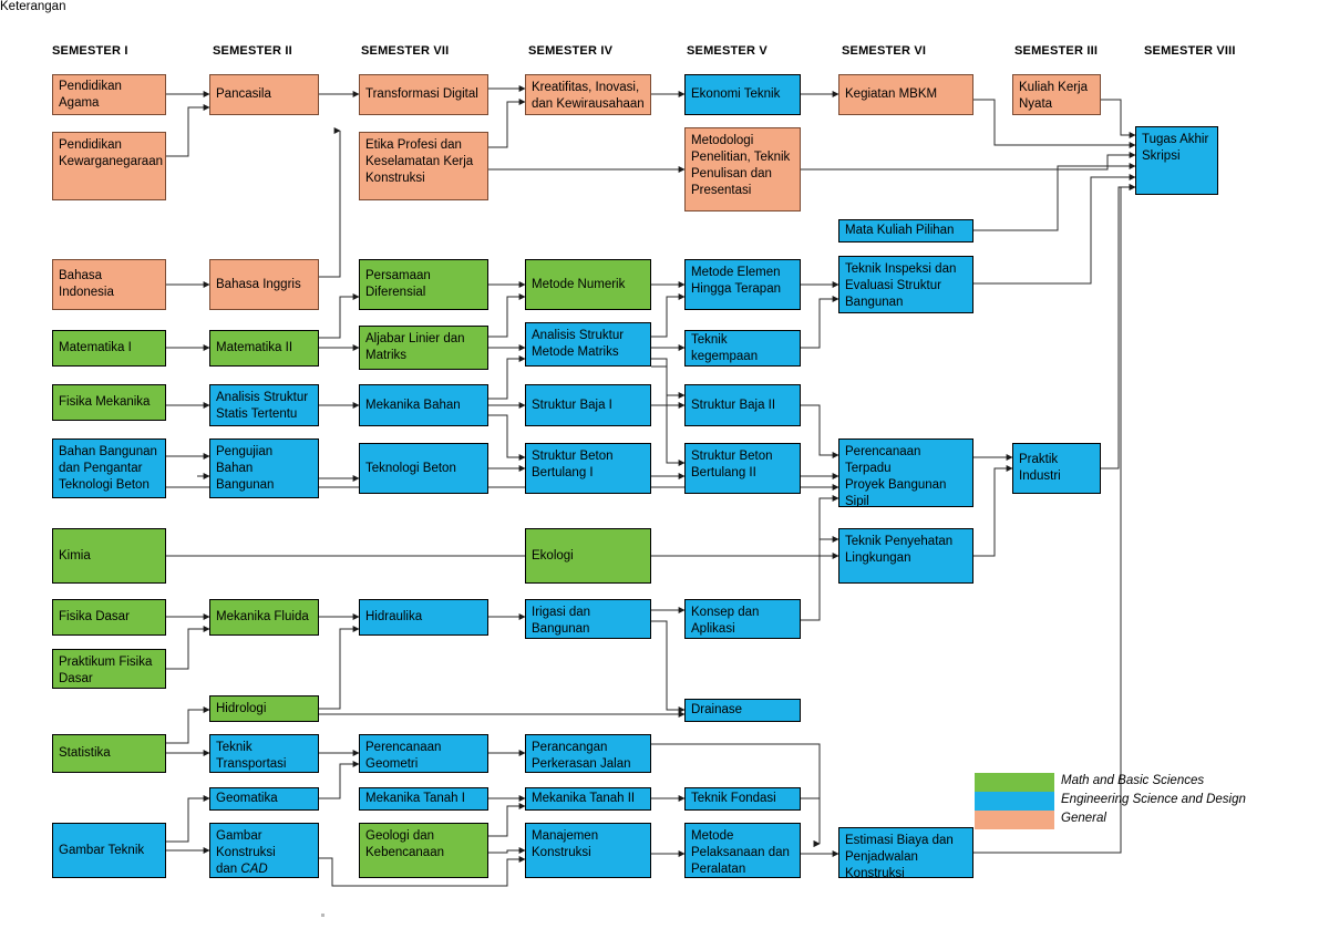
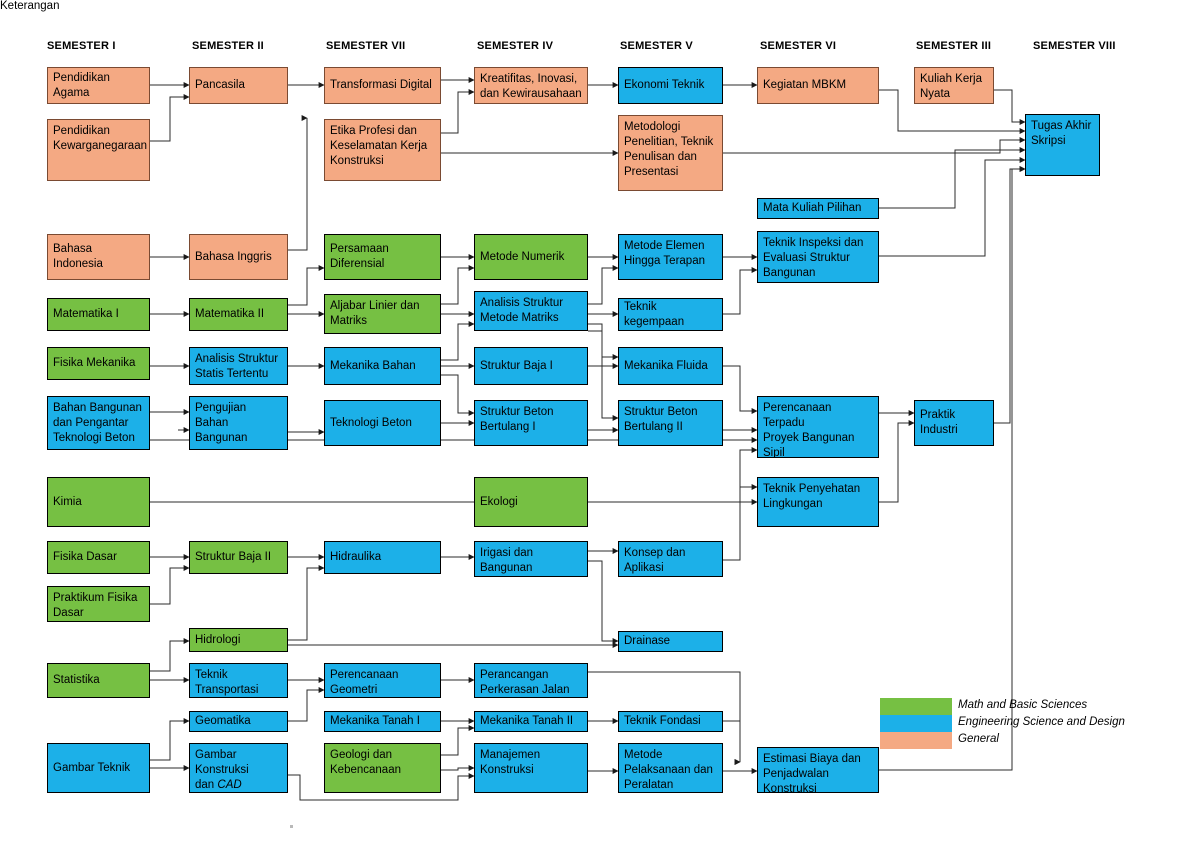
  SEMESTER I
  SEMESTER II
  SEMESTER VII
  SEMESTER IV
  SEMESTER V
  SEMESTER VI
  SEMESTER III
  SEMESTER VIII
  Pendidikan Agama
  Pendidikan
  Kewarganegaraan
  Pancasila
  Transformasi Digital
  Etika Profesi dan
  Keselamatan Kerja
  Konstruksi
  Kreatifitas, Inovasi,
  dan Kewirausahaan
  Ekonomi Teknik
  Metodologi
  Penelitian, Teknik
  Penulisan dan
  Presentasi
  Kegiatan MBKM
  Kuliah Kerja
  Nyata
  Tugas Akhir
  Skripsi
  Mata Kuliah Pilihan
  Bahasa Indonesia
  Bahasa Inggris
  Persamaan Diferensial
  Metode Numerik
  Metode Elemen
  Hingga Terapan
  Teknik Inspeksi dan
  Evaluasi Struktur
  Bangunan
  Matematika I
  Matematika II
  Aljabar Linier dan
  Matriks
  Analisis Struktur
  Metode Matriks
  Teknik kegempaan
  Fisika Mekanika
  Analisis Struktur
  Statis Tertentu
  Mekanika Bahan
  Struktur Baja I
- Struktur Baja II
+ Mekanika Fluida
  Bahan Bangunan
  dan Pengantar
  Teknologi Beton
  Pengujian Bahan
  Bangunan
  Teknologi Beton
  Struktur Beton
  Bertulang I
  Struktur Beton
  Bertulang II
  Perencanaan Terpadu
  Proyek Bangunan Sipil
  Praktik Industri
  Kimia
  Ekologi
  Teknik Penyehatan
  Lingkungan
  Fisika Dasar
- Mekanika Fluida
+ Struktur Baja II
  Hidraulika
  Irigasi dan Bangunan
  Konsep dan Aplikasi
  Praktikum Fisika
  Dasar
  Hidrologi
  Drainase
  Statistika
  Teknik Transportasi
  Perencanaan Geometri
  Perancangan
  Perkerasan Jalan
  Geomatika
  Mekanika Tanah I
  Mekanika Tanah II
  Teknik Fondasi
  Gambar Teknik
  Gambar Konstruksi
  dan CAD
  Geologi dan
  Kebencanaan
  Manajemen
  Konstruksi
  Metode
  Pelaksanaan dan
  Estimasi Biaya dan
  Penjadwalan Konstruksi
  Keterangan
  Math and Basic Sciences
  Engineering Science and Design
  General
